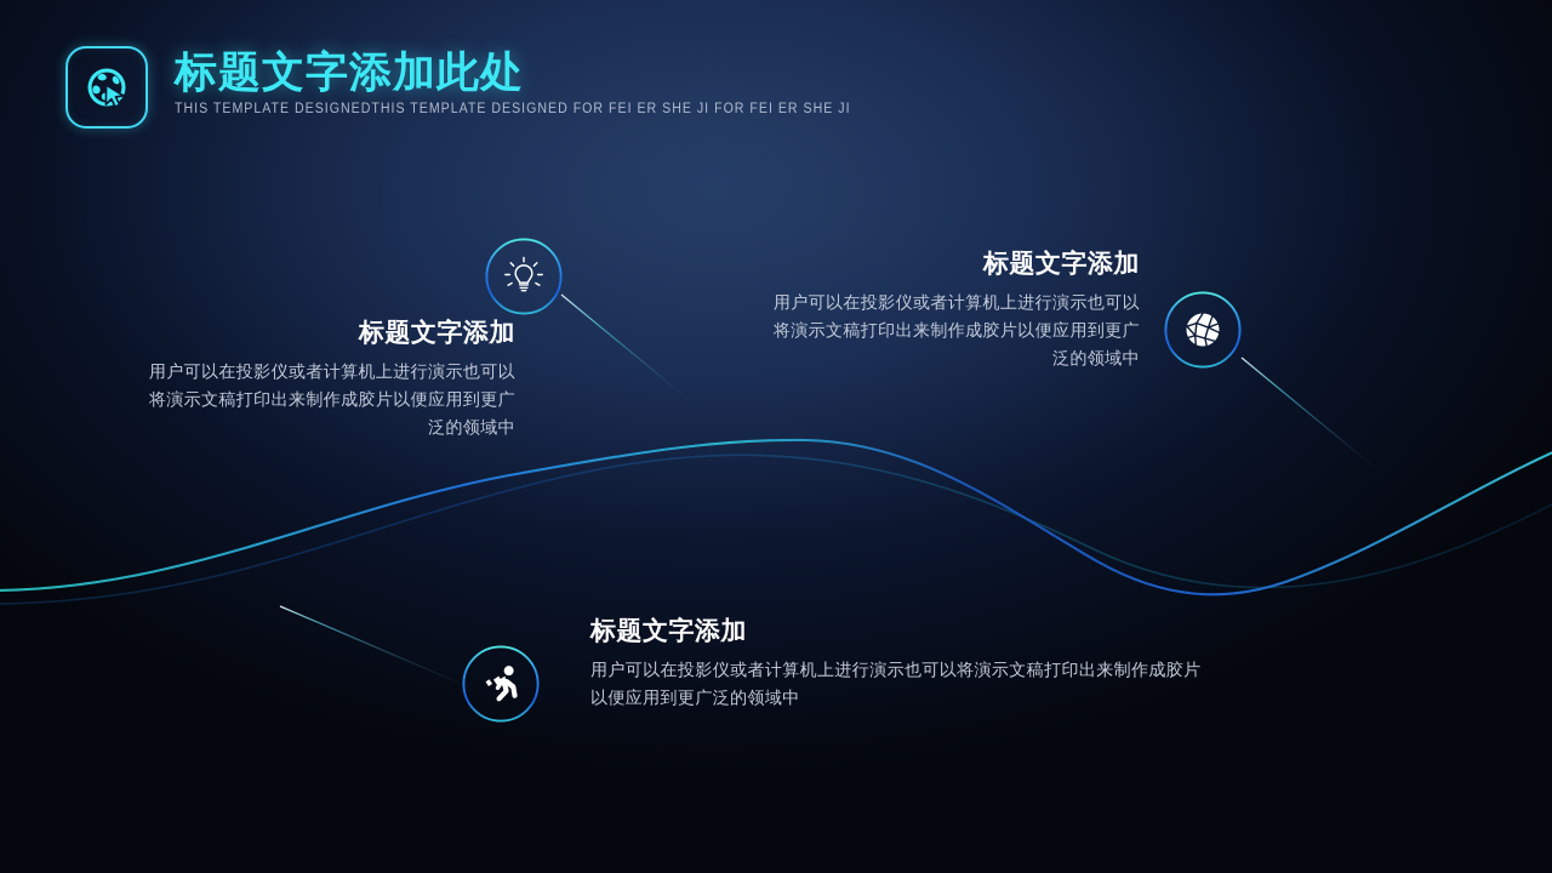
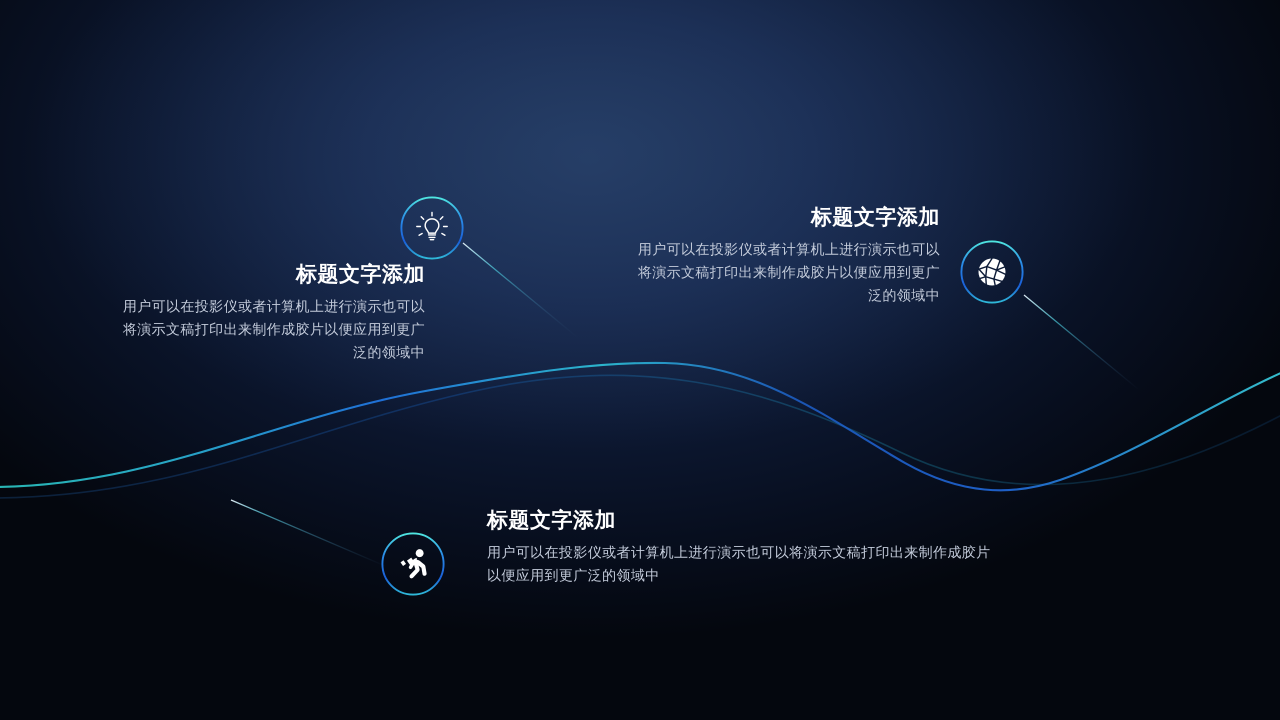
- 标题文字添加此处
- THIS TEMPLATE DESIGNEDTHIS TEMPLATE DESIGNED FOR FEI ER SHE JI FOR FEI ER SHE JI
  标题文字添加
  用户可以在投影仪或者计算机上进行演示也可以将演示文稿打印出来制作成胶片以便应用到更广泛的领域中
  标题文字添加
  用户可以在投影仪或者计算机上进行演示也可以将演示文稿打印出来制作成胶片以便应用到更广泛的领域中
  标题文字添加
  用户可以在投影仪或者计算机上进行演示也可以将演示文稿打印出来制作成胶片以便应用到更广泛的领域中
